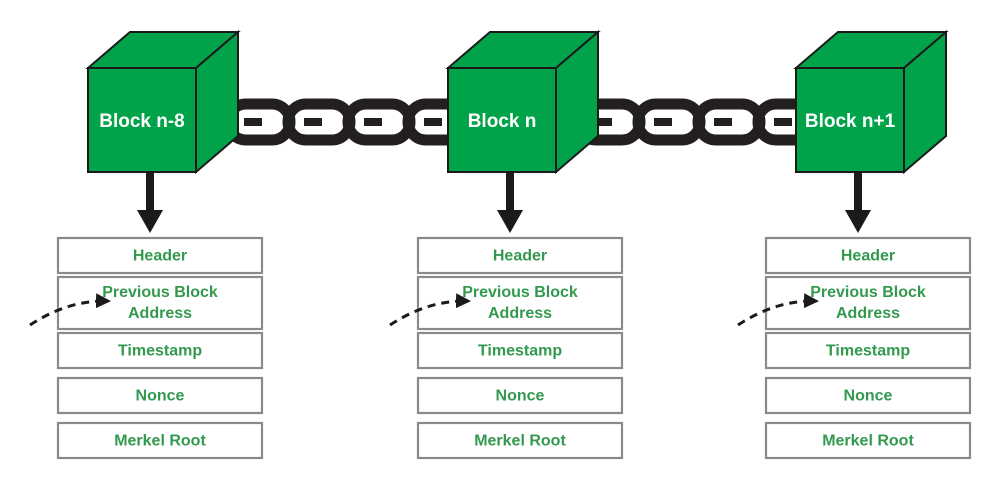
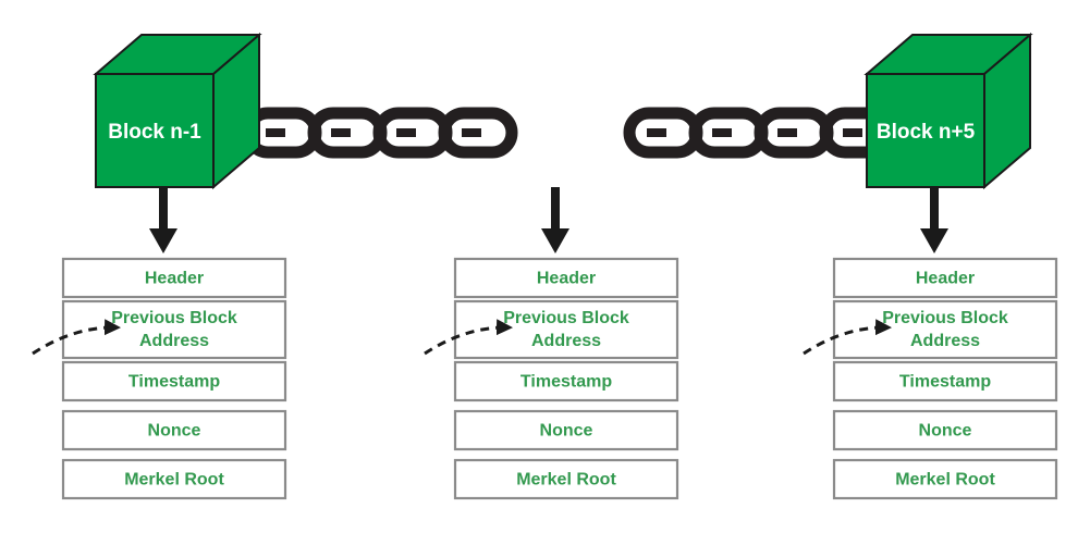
- Block n-8
+ Block n-1
- Block n
- Block n+1
+ Block n+5
  Header
  Previous Block
  Address
  Timestamp
  Nonce
  Merkel Root
  Header
  Previous Block
  Address
  Timestamp
  Nonce
  Merkel Root
  Header
  Previous Block
  Address
  Timestamp
  Nonce
  Merkel Root
